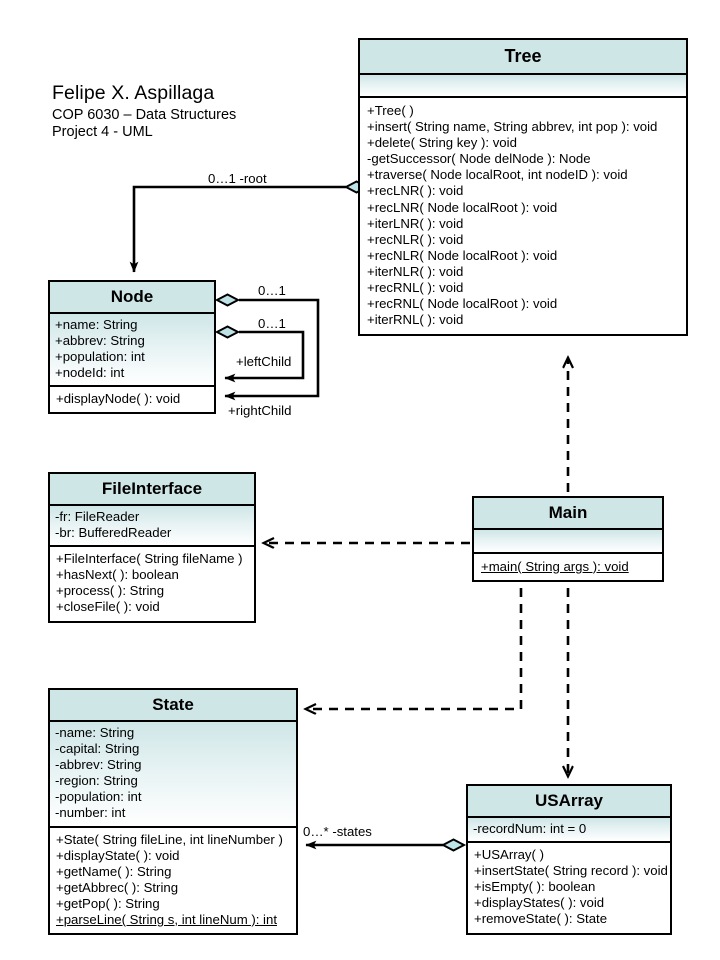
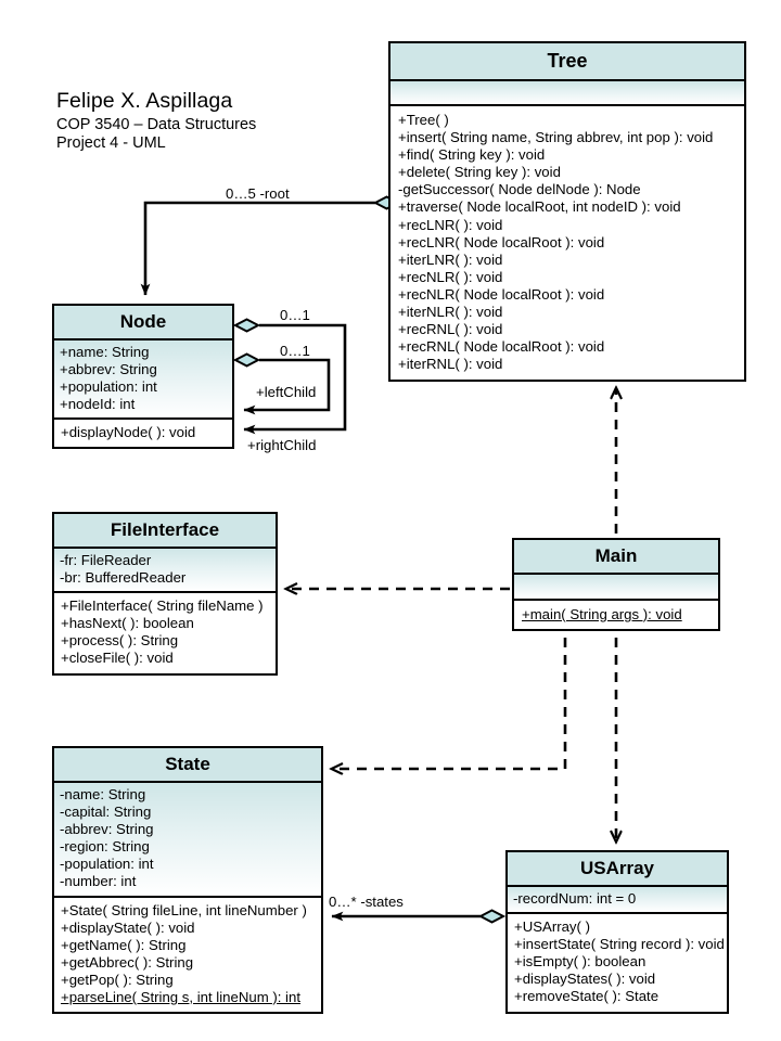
  Felipe X. Aspillaga
- COP 6030 – Data Structures
+ COP 3540 – Data Structures
  Project 4 - UML
  Tree
  +Tree( )
  +insert( String name, String abbrev, int pop ): void
+ +find( String key ): void
  +delete( String key ): void
  -getSuccessor( Node delNode ): Node
  +traverse( Node localRoot, int nodeID ): void
  +recLNR( ): void
  +recLNR( Node localRoot ): void
  +iterLNR( ): void
  +recNLR( ): void
  +recNLR( Node localRoot ): void
  +iterNLR( ): void
  +recRNL( ): void
  +recRNL( Node localRoot ): void
  +iterRNL( ): void
  Node
  +name: String
  +abbrev: String
  +population: int
  +nodeId: int
  +displayNode( ): void
  FileInterface
  -fr: FileReader
  -br: BufferedReader
  +FileInterface( String fileName )
  +hasNext( ): boolean
  +process( ): String
  +closeFile( ): void
  State
  -name: String
  -capital: String
  -abbrev: String
  -region: String
  -population: int
  -number: int
  +State( String fileLine, int lineNumber )
  +displayState( ): void
  +getName( ): String
  +getAbbrec( ): String
  +getPop( ): String
  +parseLine( String s, int lineNum ): int
  Main
  +main( String args ): void
  USArray
  -recordNum: int = 0
  +USArray( )
  +insertState( String record ): void
  +isEmpty( ): boolean
  +displayStates( ): void
  +removeState( ): State
- 0…1 -root
+ 0…5 -root
  0…1
  0…1
  +leftChild
  +rightChild
  0…* -states
